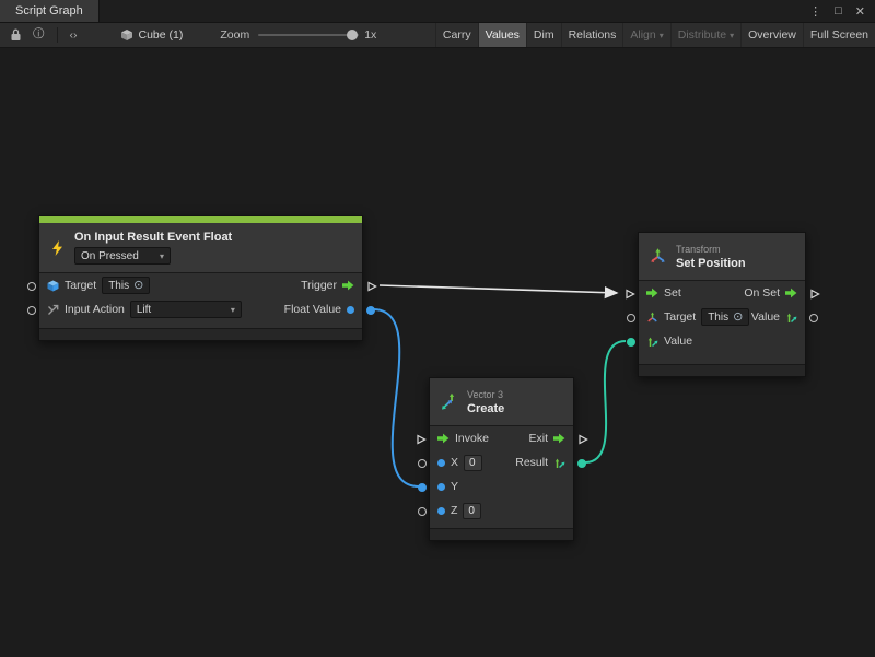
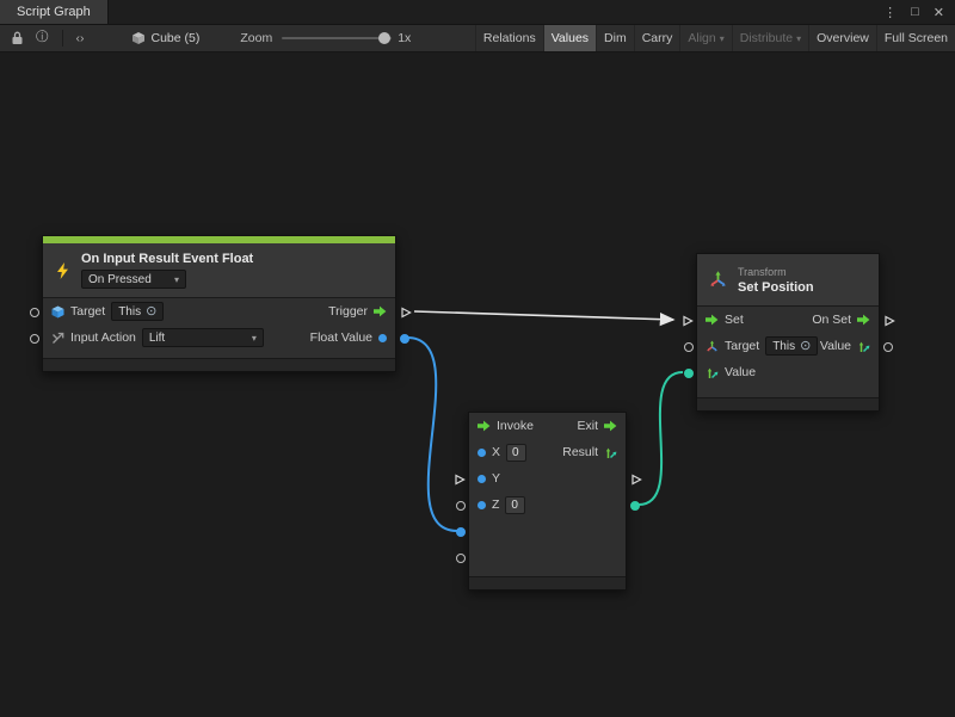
  Script Graph
  ⋮
  □
  ✕
  ⓘ
  ‹›
- Cube (1)
+ Cube (5)
  Zoom
  1x
- Carry
+ Relations
  Values
  Dim
- Relations
+ Carry
  Align
  ▾
  Distribute
  ▾
  Overview
  Full Screen
  On Input Result Event Float
  On Pressed
  ▾
  Target
  This
  ⊙
  Trigger
  Input Action
  Lift
  ▾
  Float Value
- Vector 3
- Create
  Invoke
  Exit
  X
  0
  Result
  Y
  Z
  0
  Transform
  Set Position
  Set
  On Set
  Target
  This
  ⊙
  Value
  Value
